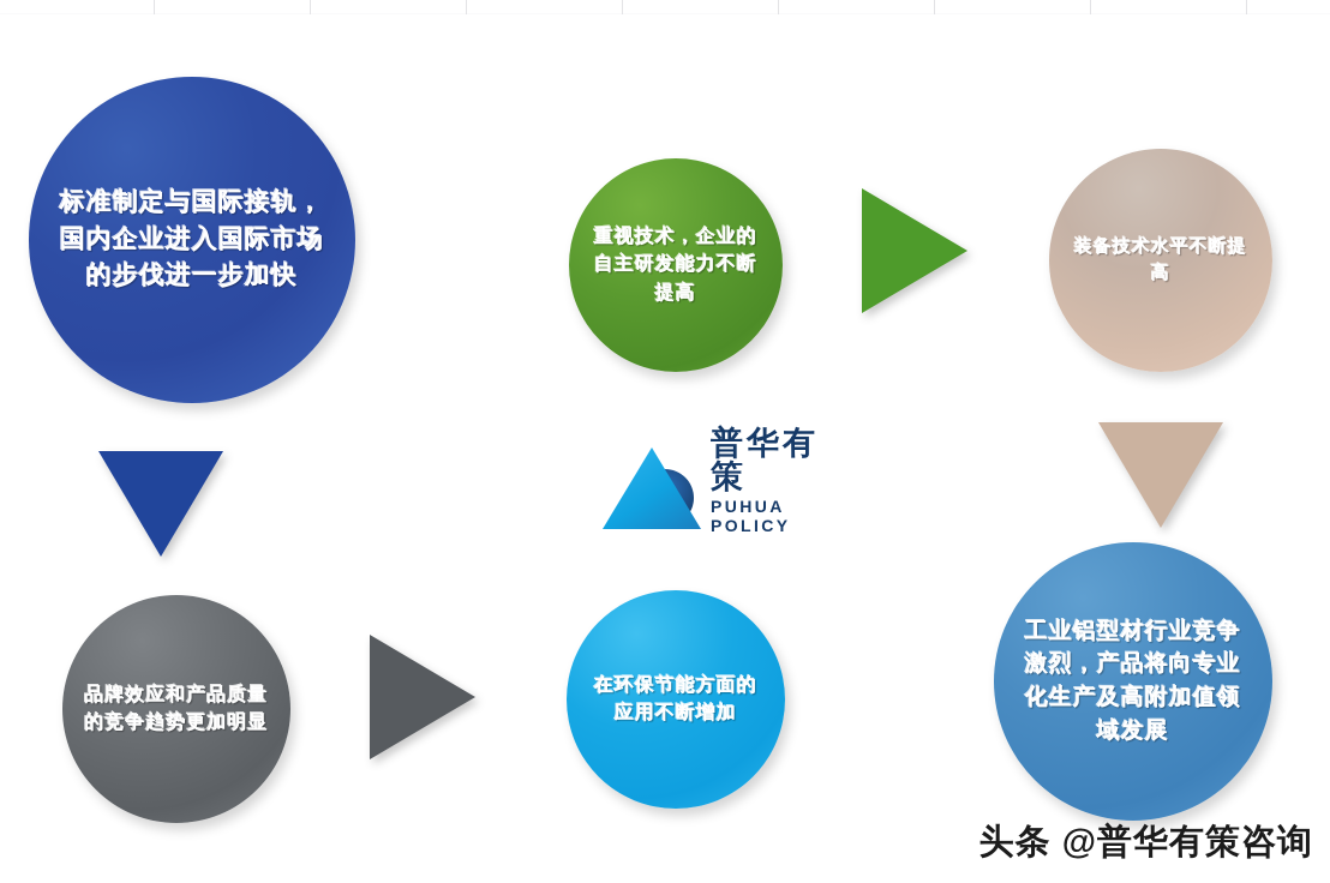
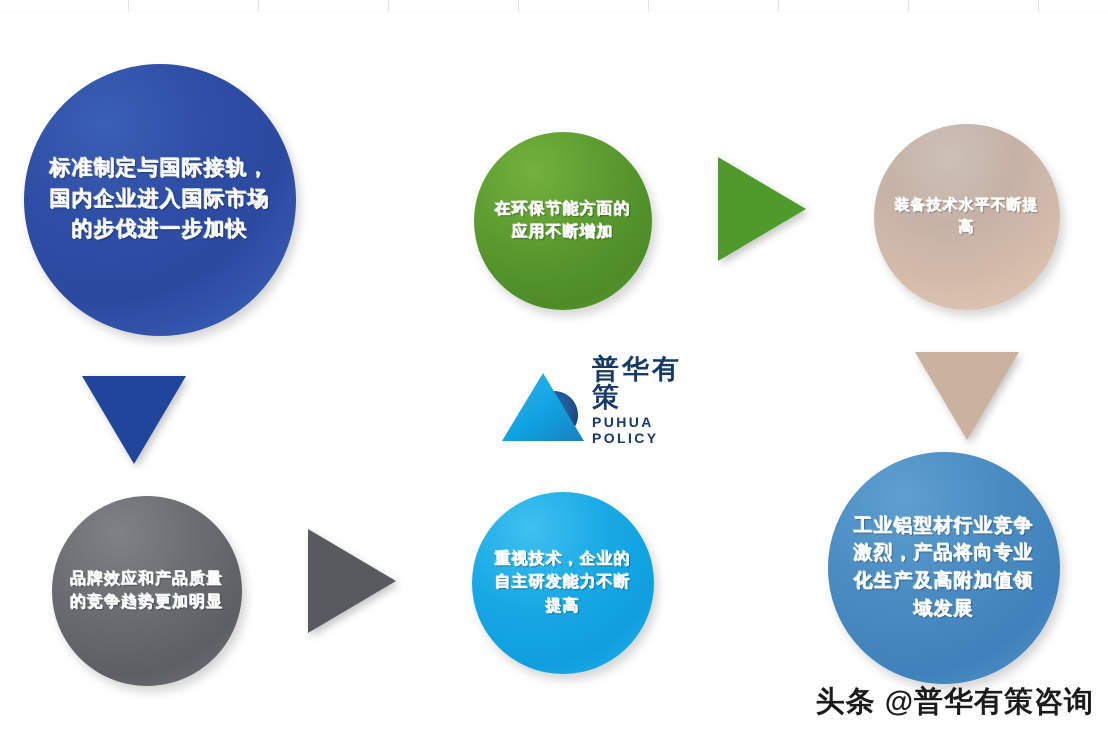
  标准制定与国际接轨，国内企业进入国际市场的步伐进一步加快
- 重视技术，企业的自主研发能力不断提高
+ 在环保节能方面的应用不断增加
  装备技术水平不断提高
  品牌效应和产品质量的竞争趋势更加明显
- 在环保节能方面的应用不断增加
+ 重视技术，企业的自主研发能力不断提高
  工业铝型材行业竞争激烈，产品将向专业化生产及高附加值领域发展
  普华有策
  PUHUA POLICY
  头条 @普华有策咨询
